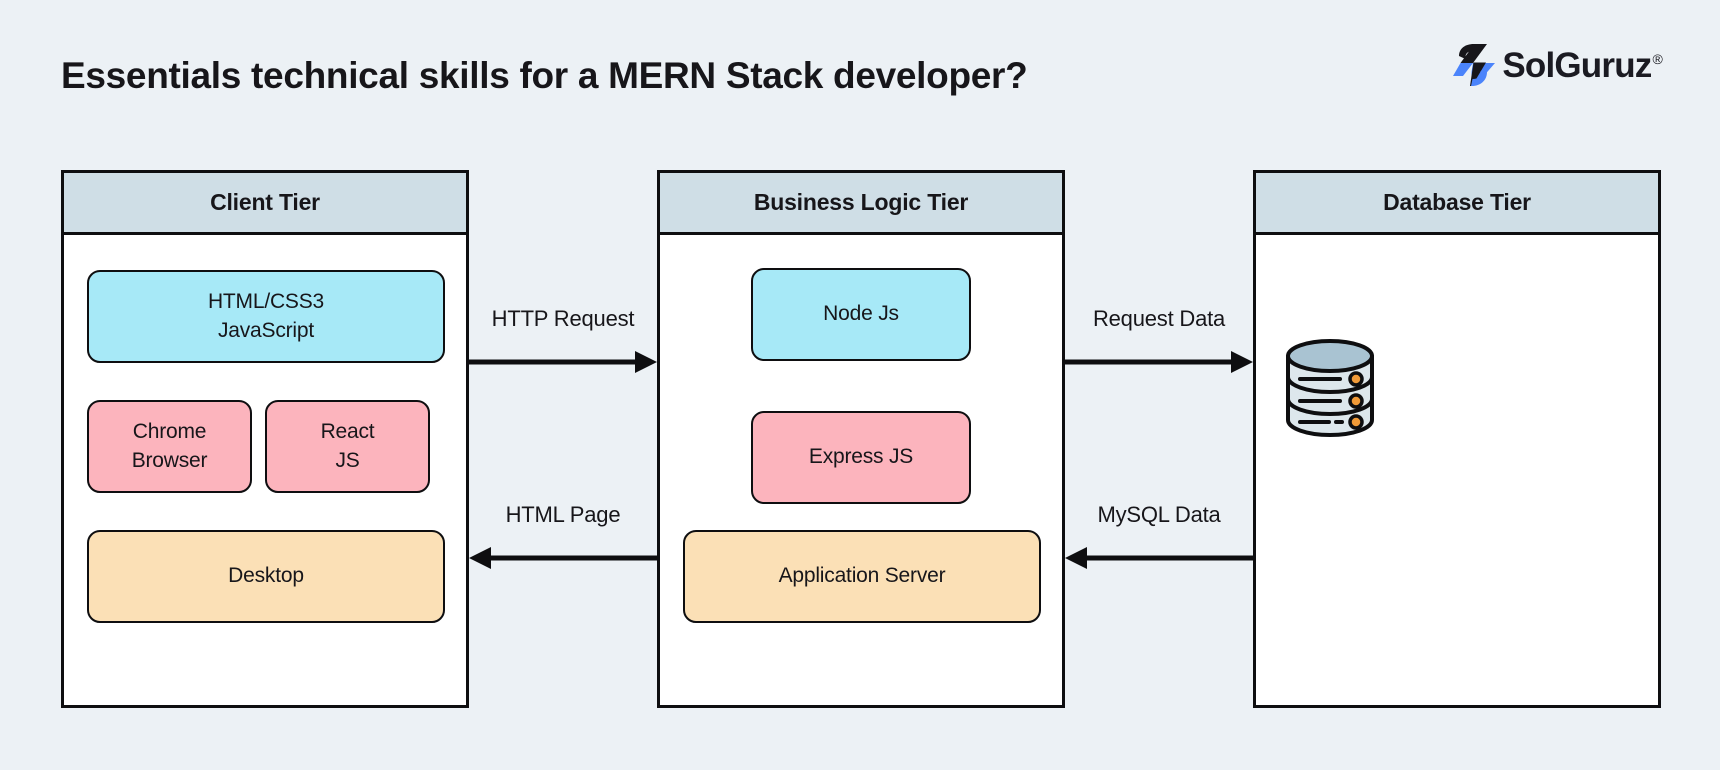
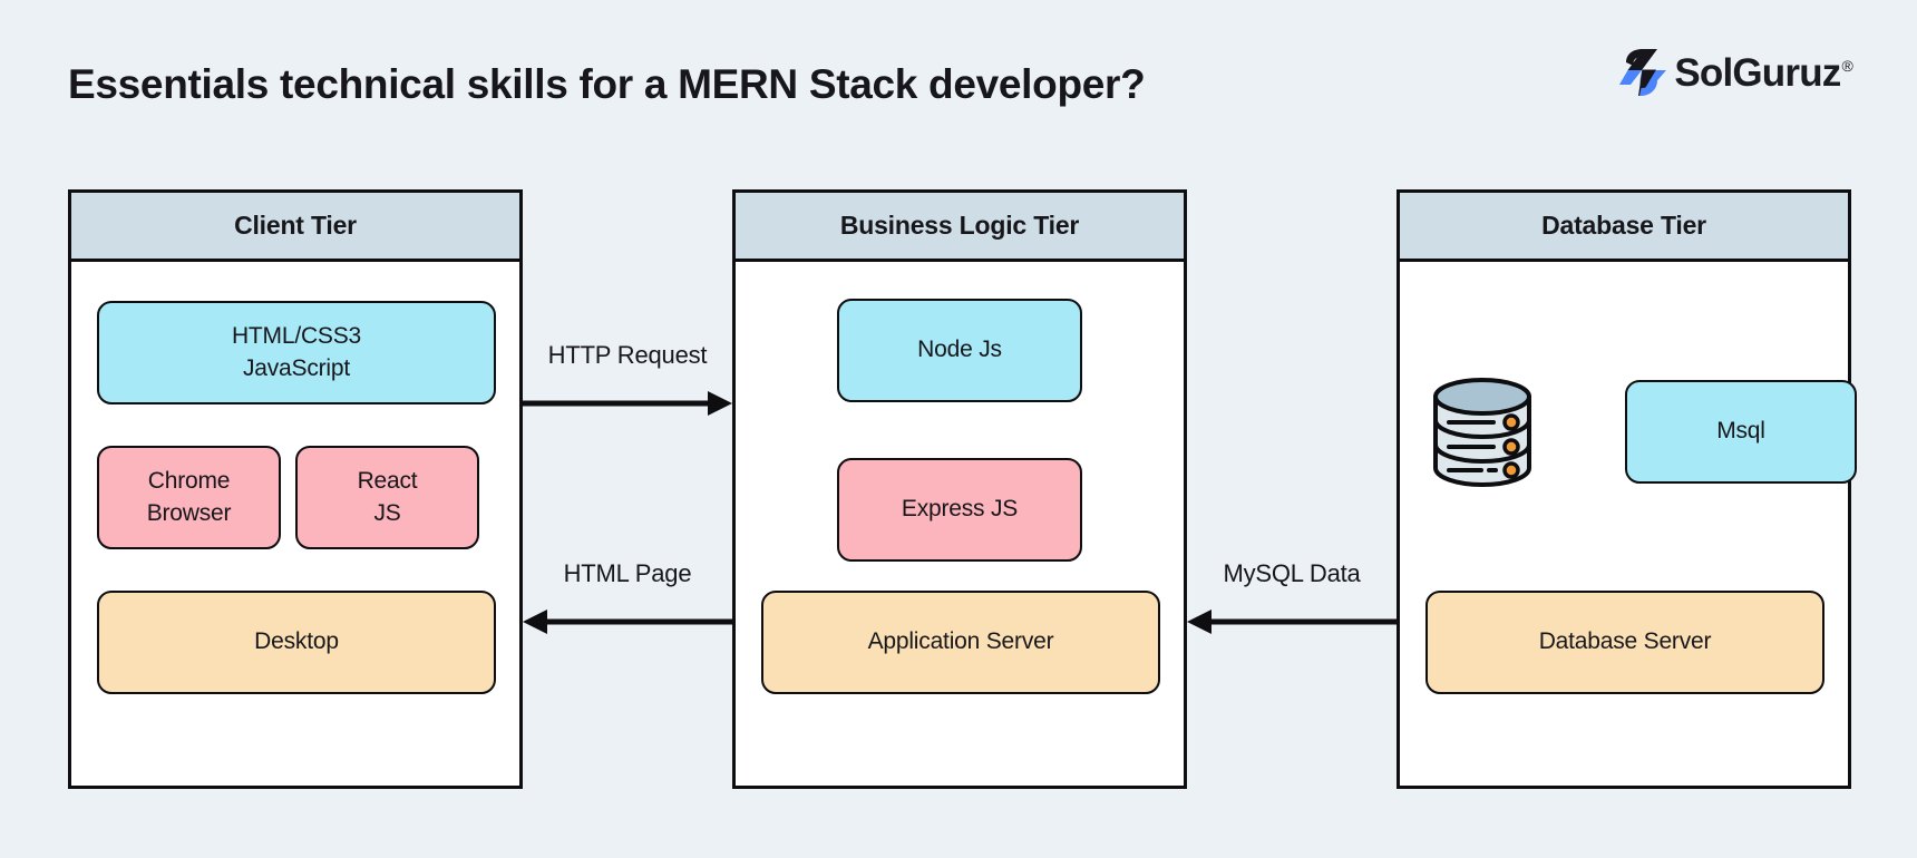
  Essentials technical skills for a MERN Stack developer?
  SolGuruz®
  Client Tier
  HTML/CSS3
  JavaScript
  Chrome
  Browser
  React
  JS
  Desktop
  Business Logic Tier
  Node Js
  Express JS
  Application Server
  Database Tier
+ Msql
+ Database Server
  HTTP Request
  HTML Page
- Request Data
  MySQL Data
